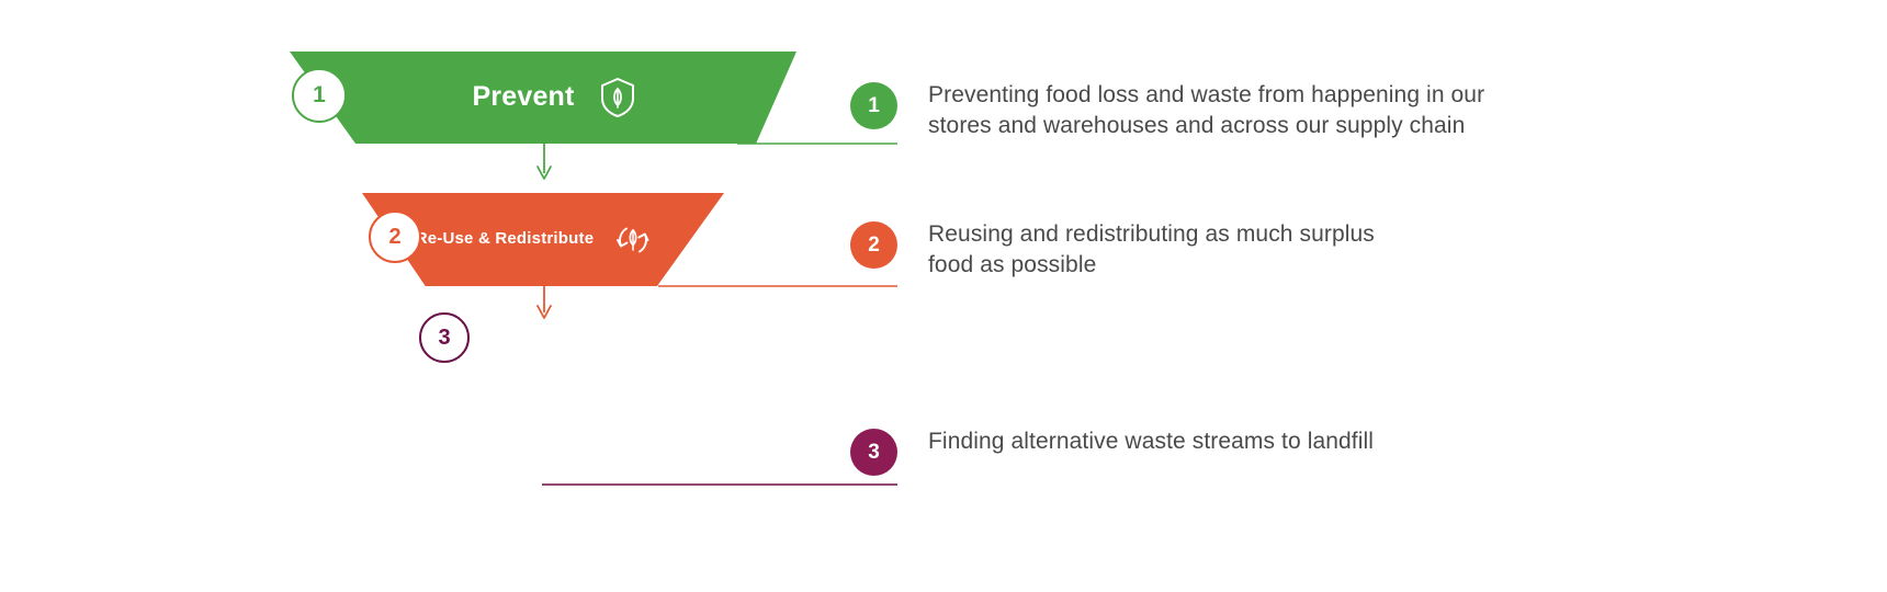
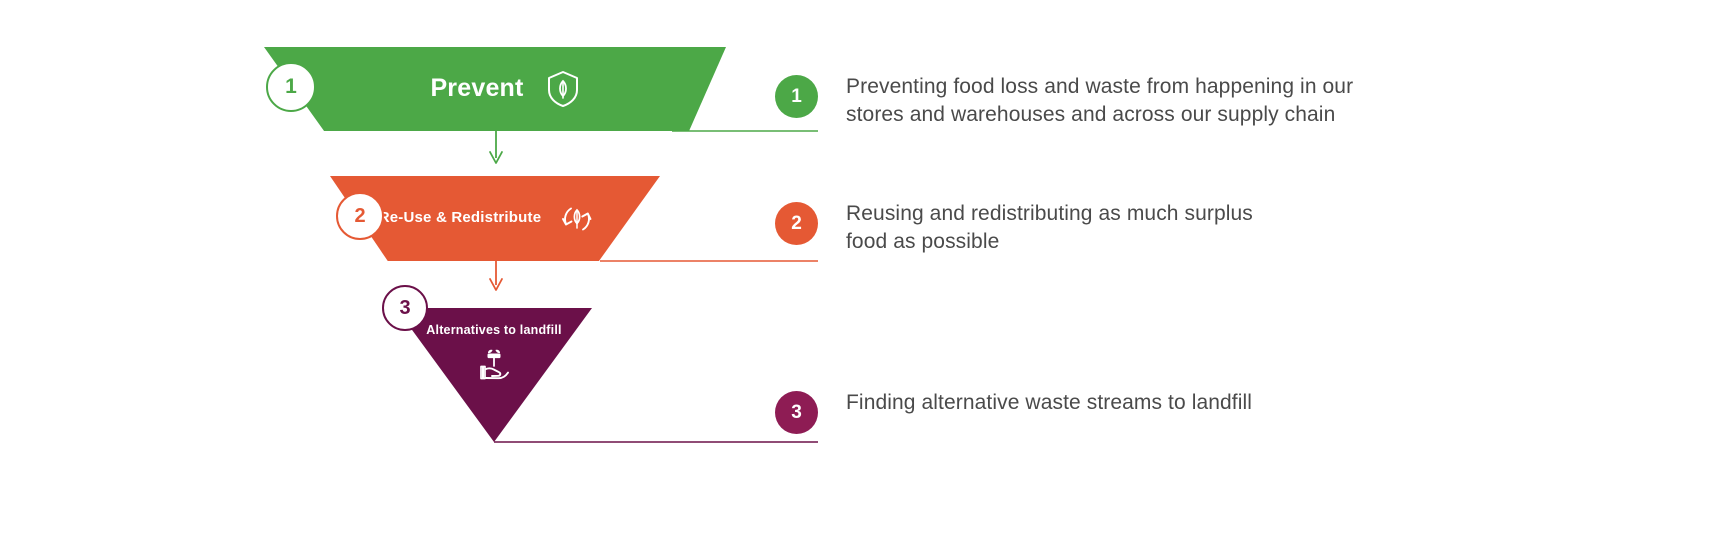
  Prevent
  1
  Re-Use & Redistribute
  2
+ Alternatives to landfill
  3
  1
  Preventing food loss and waste from happening in our
  stores and warehouses and across our supply chain
  2
  Reusing and redistributing as much surplus
  food as possible
  3
  Finding alternative waste streams to landfill
